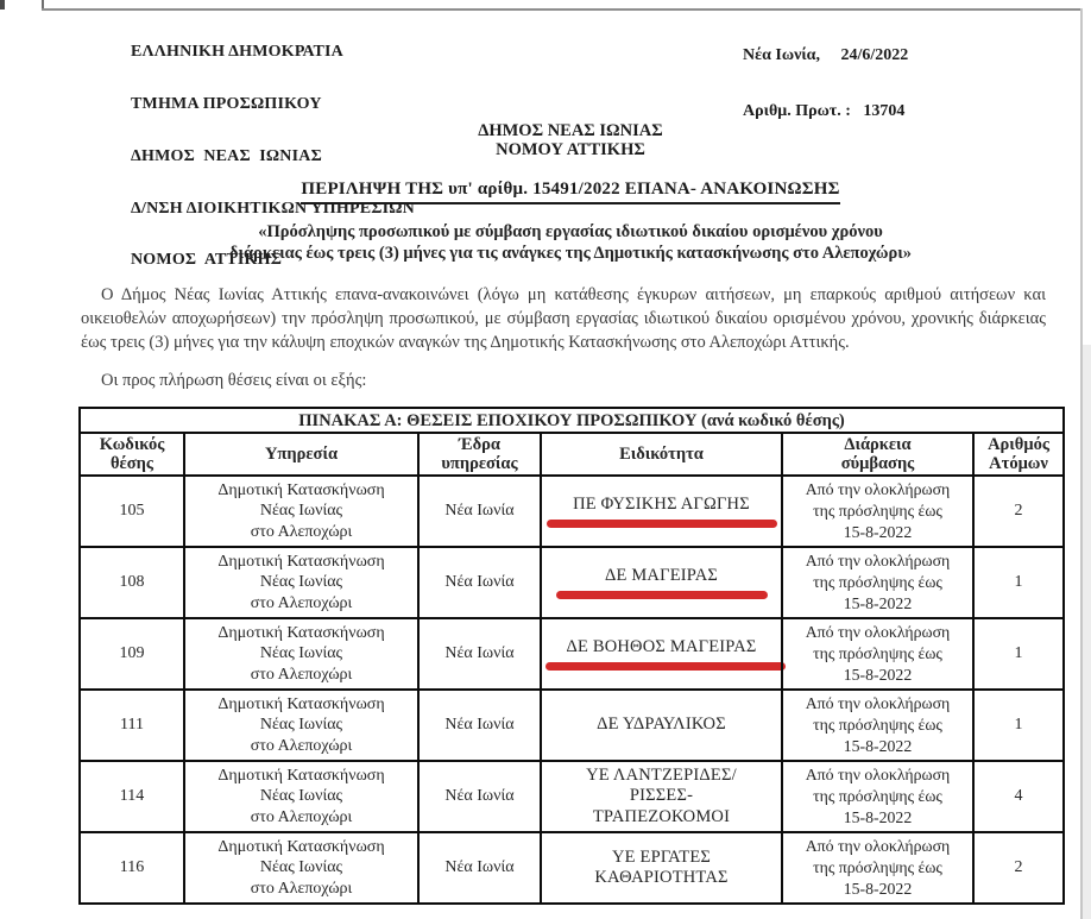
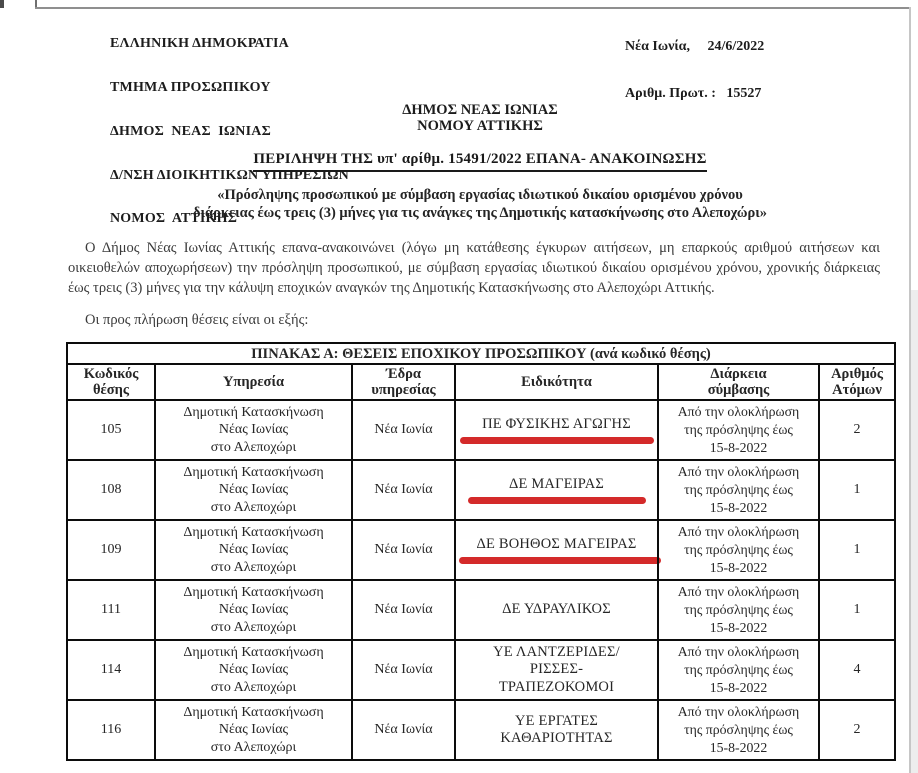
  ΕΛΛΗΝΙΚΗ ΔΗΜΟΚΡΑΤΙΑ
  ΤΜΗΜΑ ΠΡΟΣΩΠΙΚΟΥ
  ΔΗΜΟΣ ΝΕΑΣ ΙΩΝΙΑΣ
  Δ/ΝΣΗ ΔΙΟΙΚΗΤΙΚΩΝ ΥΠΗΡΕΣΙΩΝ
  ΝΟΜΟΣ ΑΤΤΙΚΗΣ
  Νέα Ιωνία, 24/6/2022
- Αριθμ. Πρωτ. : 13704
+ Αριθμ. Πρωτ. : 15527
  ΔΗΜΟΣ ΝΕΑΣ ΙΩΝΙΑΣ
  ΝΟΜΟΥ ΑΤΤΙΚΗΣ
  ΠΕΡΙΛΗΨΗ ΤΗΣ υπ' αρίθμ. 15491/2022 ΕΠΑΝΑ- ΑΝΑΚΟΙΝΩΣΗΣ
  «Πρόσληψης προσωπικού με σύμβαση εργασίας ιδιωτικού δικαίου ορισμένου χρόνου
  διάρκειας έως τρεις (3) μήνες για τις ανάγκες της Δημοτικής κατασκήνωσης στο Αλεποχώρι»
  Ο Δήμος Νέας Ιωνίας Αττικής επανα-ανακοινώνει (λόγω μη κατάθεσης έγκυρων αιτήσεων, μη επαρκούς αριθμού αιτήσεων και οικειοθελών αποχωρήσεων) την πρόσληψη προσωπικού, με σύμβαση εργασίας ιδιωτικού δικαίου ορισμένου χρόνου, χρονικής διάρκειας έως τρεις (3) μήνες για την κάλυψη εποχικών αναγκών της Δημοτικής Κατασκήνωσης στο Αλεποχώρι Αττικής.
  Οι προς πλήρωση θέσεις είναι οι εξής:
  ΠΙΝΑΚΑΣ Α: ΘΕΣΕΙΣ ΕΠΟΧΙΚΟΥ ΠΡΟΣΩΠΙΚΟΥ (ανά κωδικό θέσης)
  Κωδικός θέσης	Υπηρεσία	Έδρα υπηρεσίας	Ειδικότητα	Διάρκεια σύμβασης	Αριθμός Ατόμων
  105	Δημοτική Κατασκήνωση Νέας Ιωνίας στο Αλεποχώρι	Νέα Ιωνία	ΠΕ ΦΥΣΙΚΗΣ ΑΓΩΓΗΣ	Από την ολοκλήρωση της πρόσληψης έως 15-8-2022	2
  108	Δημοτική Κατασκήνωση Νέας Ιωνίας στο Αλεποχώρι	Νέα Ιωνία	ΔΕ ΜΑΓΕΙΡΑΣ	Από την ολοκλήρωση της πρόσληψης έως 15-8-2022	1
  109	Δημοτική Κατασκήνωση Νέας Ιωνίας στο Αλεποχώρι	Νέα Ιωνία	ΔΕ ΒΟΗΘΟΣ ΜΑΓΕΙΡΑΣ	Από την ολοκλήρωση της πρόσληψης έως 15-8-2022	1
  111	Δημοτική Κατασκήνωση Νέας Ιωνίας στο Αλεποχώρι	Νέα Ιωνία	ΔΕ ΥΔΡΑΥΛΙΚΟΣ	Από την ολοκλήρωση της πρόσληψης έως 15-8-2022	1
  114	Δημοτική Κατασκήνωση Νέας Ιωνίας στο Αλεποχώρι	Νέα Ιωνία	ΥΕ ΛΑΝΤΖΕΡΙΔΕΣ/ ΡΙΣΣΕΣ- ΤΡΑΠΕΖΟΚΟΜΟΙ	Από την ολοκλήρωση της πρόσληψης έως 15-8-2022	4
  116	Δημοτική Κατασκήνωση Νέας Ιωνίας στο Αλεποχώρι	Νέα Ιωνία	ΥΕ ΕΡΓΑΤΕΣ ΚΑΘΑΡΙΟΤΗΤΑΣ	Από την ολοκλήρωση της πρόσληψης έως 15-8-2022	2
